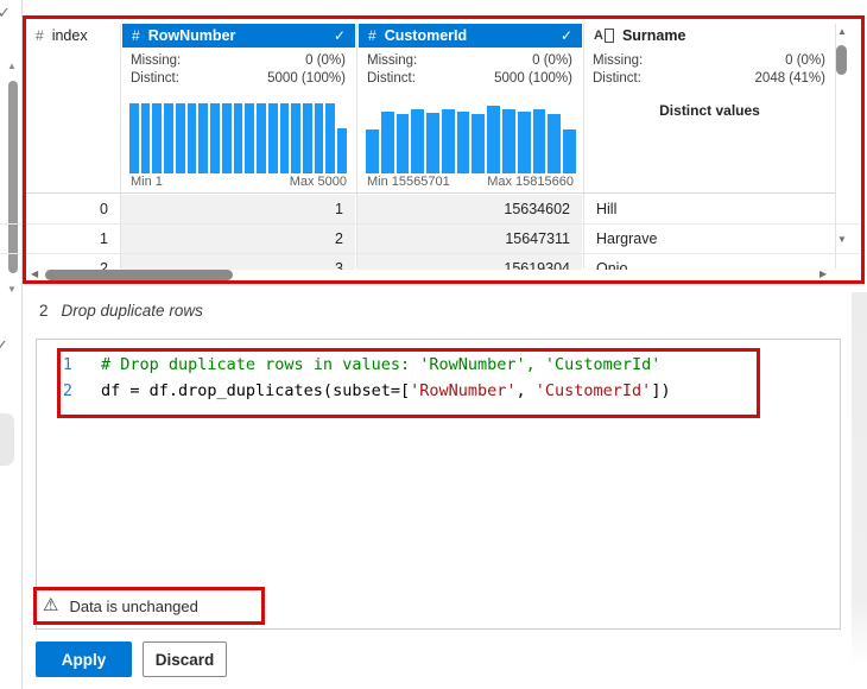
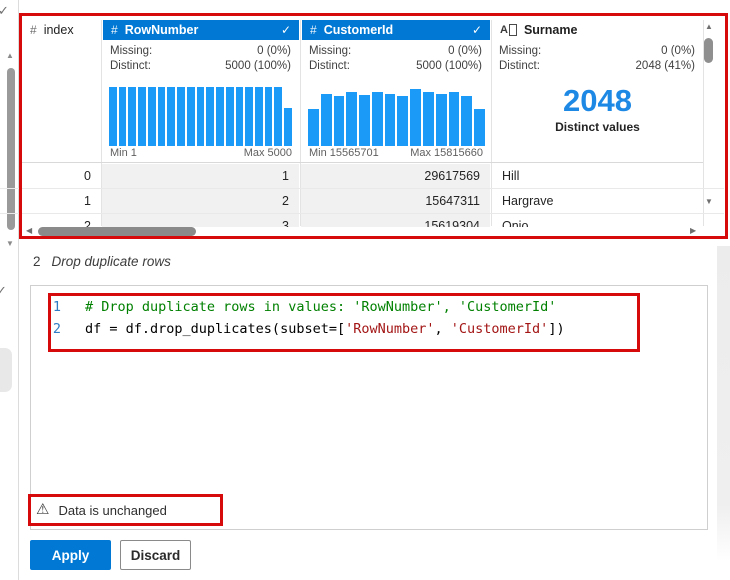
  ✓
  ▲
  ▼
  ✓
  #
  index
  #
  RowNumber
  ✓
  #
  CustomerId
  ✓
  A
  Surname
  Missing:
  0 (0%)
  Distinct:
  5000 (100%)
  Missing:
  0 (0%)
  Distinct:
  5000 (100%)
  Missing:
  0 (0%)
  Distinct:
  2048 (41%)
  Min 1
  Max 5000
  Min 15565701
  Max 15815660
+ 2048
  Distinct values
  0
  1
- 15634602
+ 29617569
  Hill
  1
  2
  15647311
  Hargrave
  2
  3
  15619304
  Onio
  ◀
  ▶
  ▲
  ▼
  2
  Drop duplicate rows
  1
  # Drop duplicate rows in values: 'RowNumber', 'CustomerId'
  2
  df = df.drop_duplicates(subset=['RowNumber', 'CustomerId'])
  ⚠
  Data is unchanged
  Apply
  Discard
